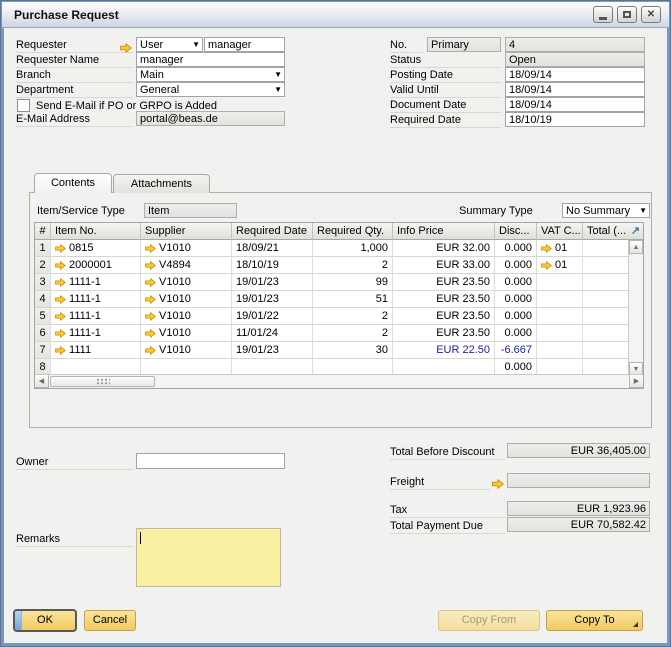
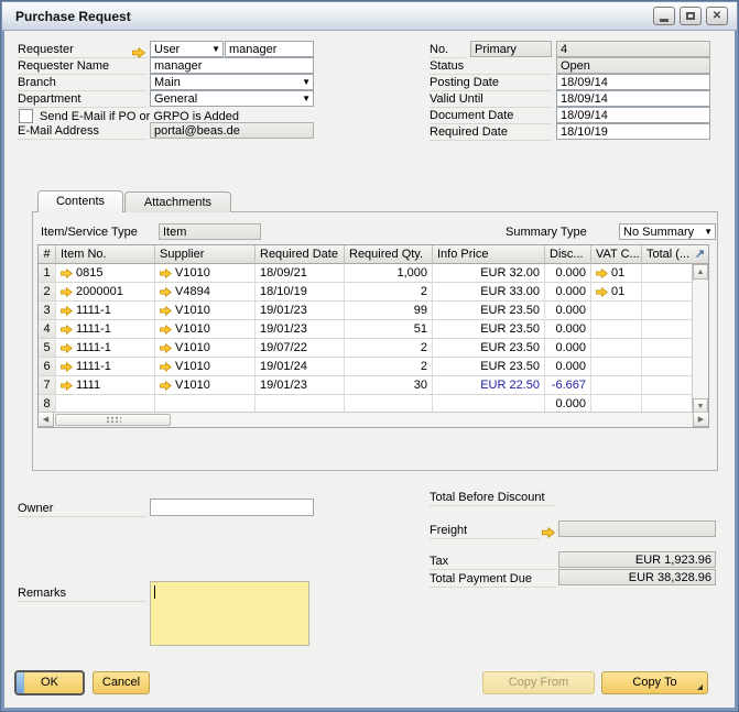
  Purchase Request
  ✕
  Requester
  User
  ▼
  manager
  Requester Name
  manager
  Branch
  Main
  ▼
  Department
  General
  ▼
  Send E-Mail if PO or GRPO is Added
  E-Mail Address
  portal@beas.de
  No.
  Primary
  4
  Status
  Open
  Posting Date
  18/09/14
  Valid Until
  18/09/14
  Document Date
  18/09/14
  Required Date
  18/10/19
  Contents
  Attachments
  Item/Service Type
  Item
  Summary Type
  No Summary
  ▼
  #
  Item No.
  Supplier
  Required Date
  Required Qty.
  Info Price
  Disc...
  VAT C...
  Total (...
  1
  0815
  V1010
  18/09/21
  1,000
  EUR 32.00
  0.000
  01
  2
  2000001
  V4894
  18/10/19
  2
  EUR 33.00
  0.000
  01
  3
  1111-1
  V1010
  19/01/23
  99
  EUR 23.50
  0.000
  4
  1111-1
  V1010
  19/01/23
  51
  EUR 23.50
  0.000
  5
  1111-1
  V1010
- 19/01/22
+ 19/07/22
  2
  EUR 23.50
  0.000
  6
  1111-1
  V1010
- 11/01/24
+ 19/01/24
  2
  EUR 23.50
  0.000
  7
  1111
  V1010
  19/01/23
  30
  EUR 22.50
  -6.667
  8
  0.000
  ↗
  Owner
  Remarks
  Total Before Discount
- EUR 36,405.00
  Freight
  Tax
  EUR 1,923.96
  Total Payment Due
- EUR 70,582.42
+ EUR 38,328.96
  OK
  Cancel
  Copy From
  Copy To
